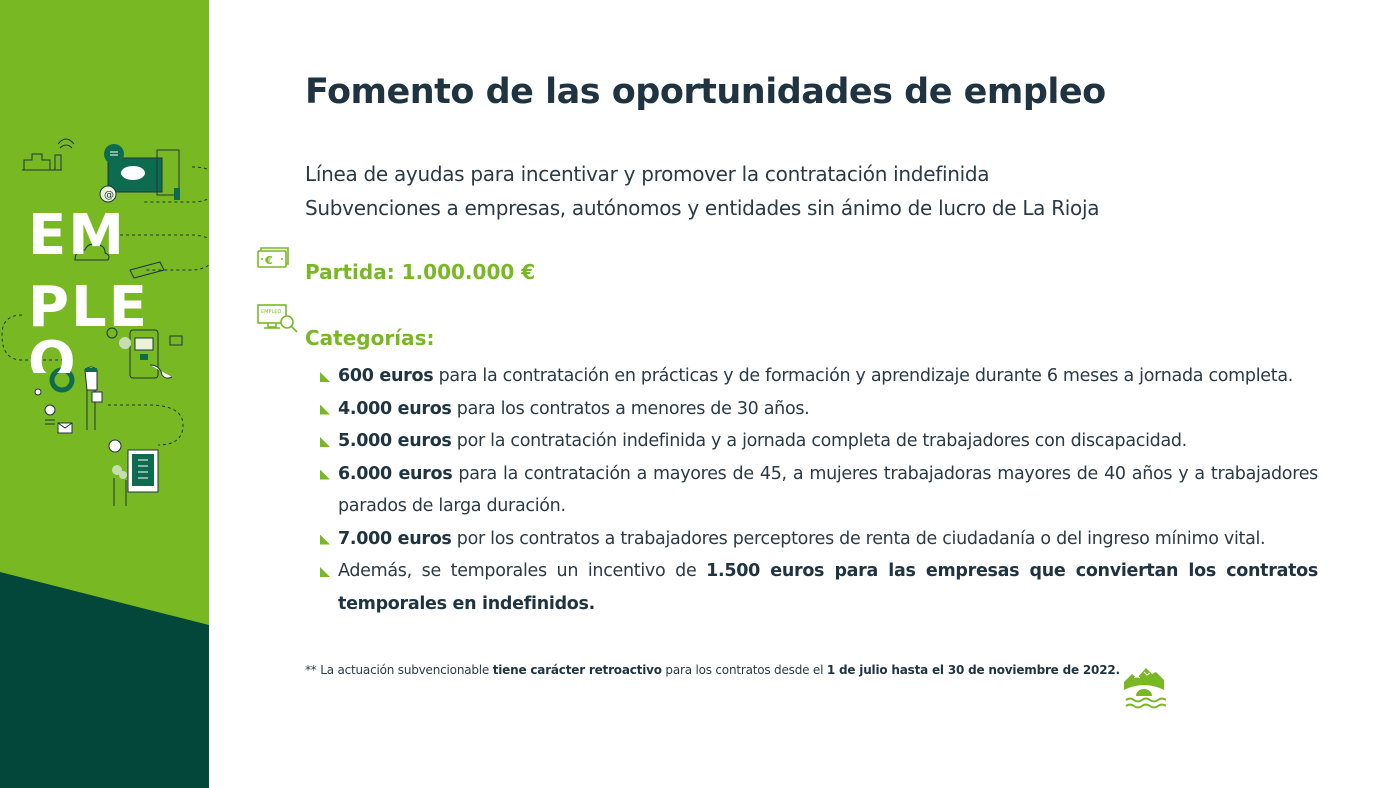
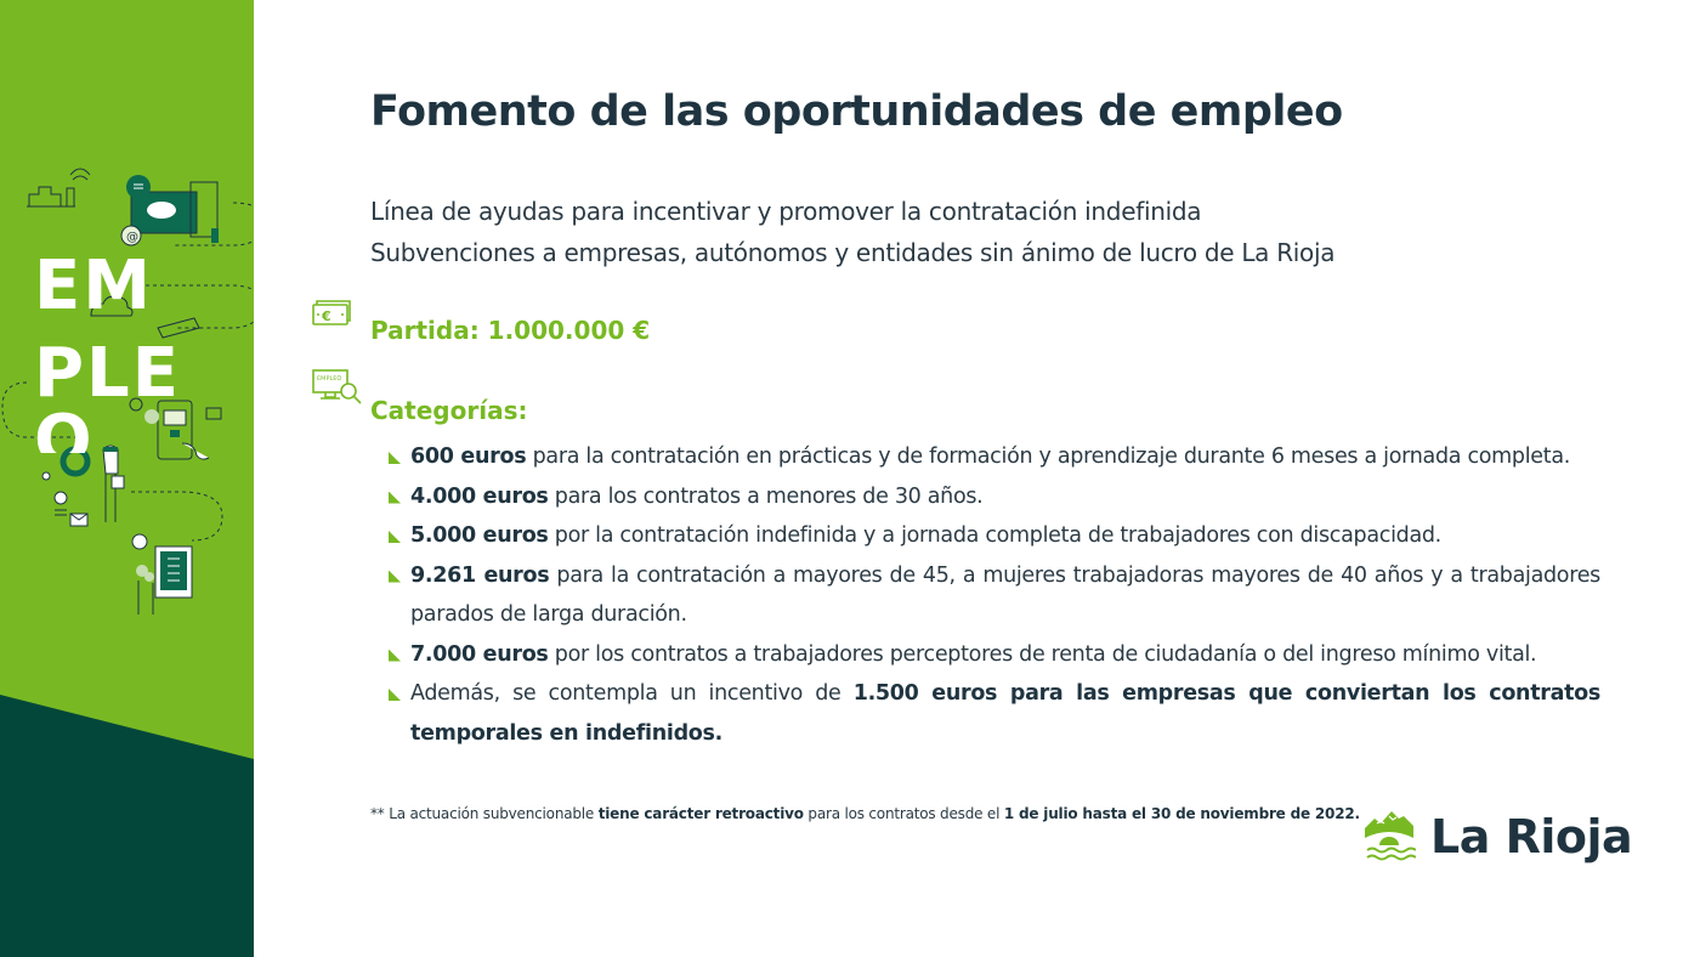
  @
  EM
  PLE
  O
  Fomento de las oportunidades de empleo
  Línea de ayudas para incentivar y promover la contratación indefinida
  Subvenciones a empresas, autónomos y entidades sin ánimo de lucro de La Rioja
  €
  Partida: 1.000.000 €
  Categorías:
  600 euros para la contratación en prácticas y de formación y aprendizaje durante 6 meses a jornada completa.
  4.000 euros para los contratos a menores de 30 años.
  5.000 euros por la contratación indefinida y a jornada completa de trabajadores con discapacidad.
- 6.000 euros para la contratación a mayores de 45, a mujeres trabajadoras mayores de 40 años y a trabajadores parados de larga duración.
+ 9.261 euros para la contratación a mayores de 45, a mujeres trabajadoras mayores de 40 años y a trabajadores parados de larga duración.
  7.000 euros por los contratos a trabajadores perceptores de renta de ciudadanía o del ingreso mínimo vital.
- Además, se temporales un incentivo de 1.500 euros para las empresas que conviertan los contratos temporales en indefinidos.
+ Además, se contempla un incentivo de 1.500 euros para las empresas que conviertan los contratos temporales en indefinidos.
  ** La actuación subvencionable tiene carácter retroactivo para los contratos desde el 1 de julio hasta el 30 de noviembre de 2022.
+ La Rioja
